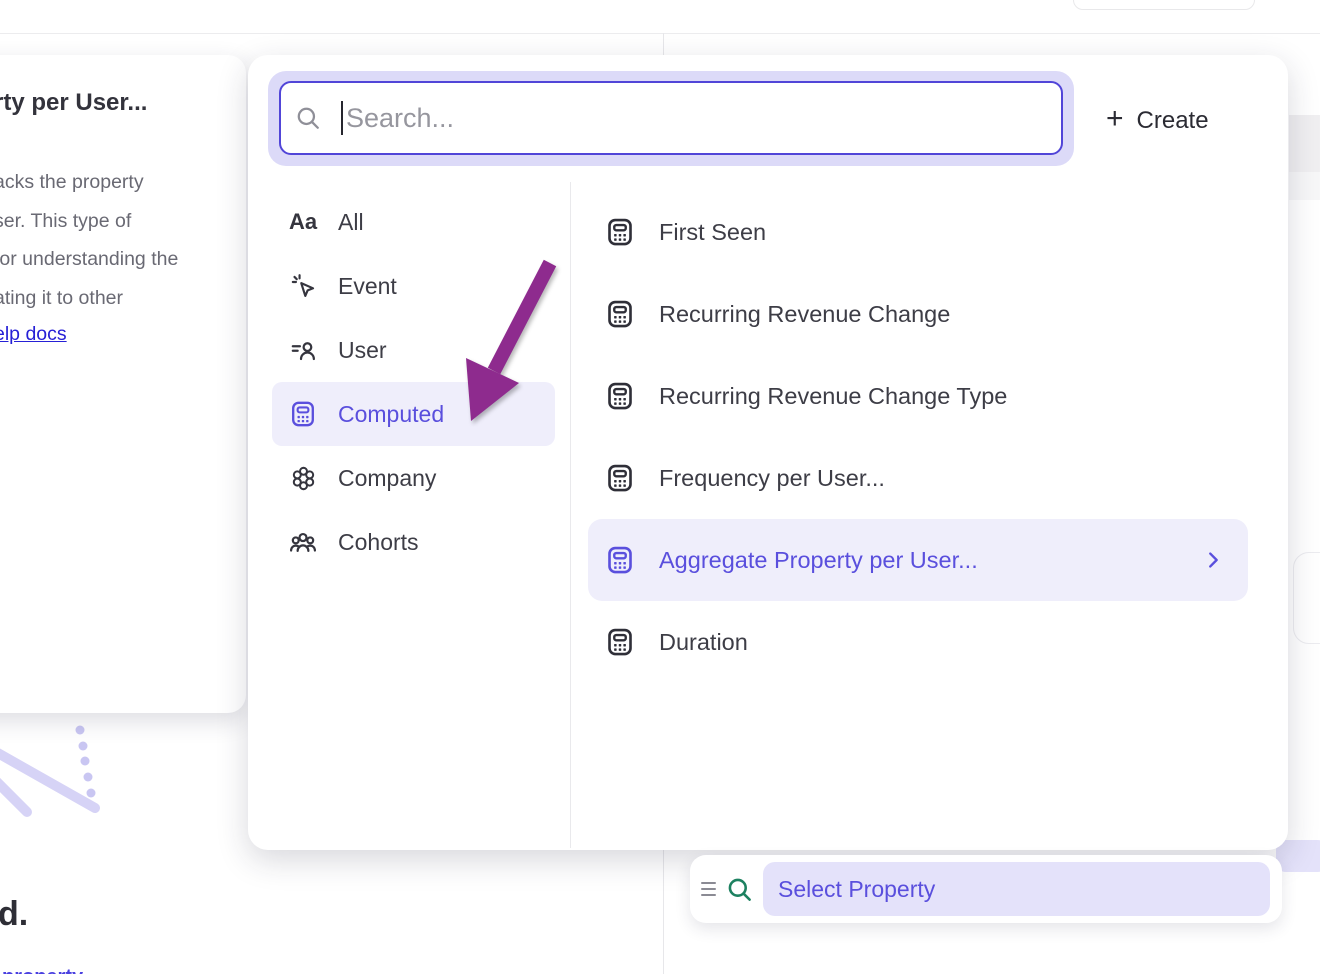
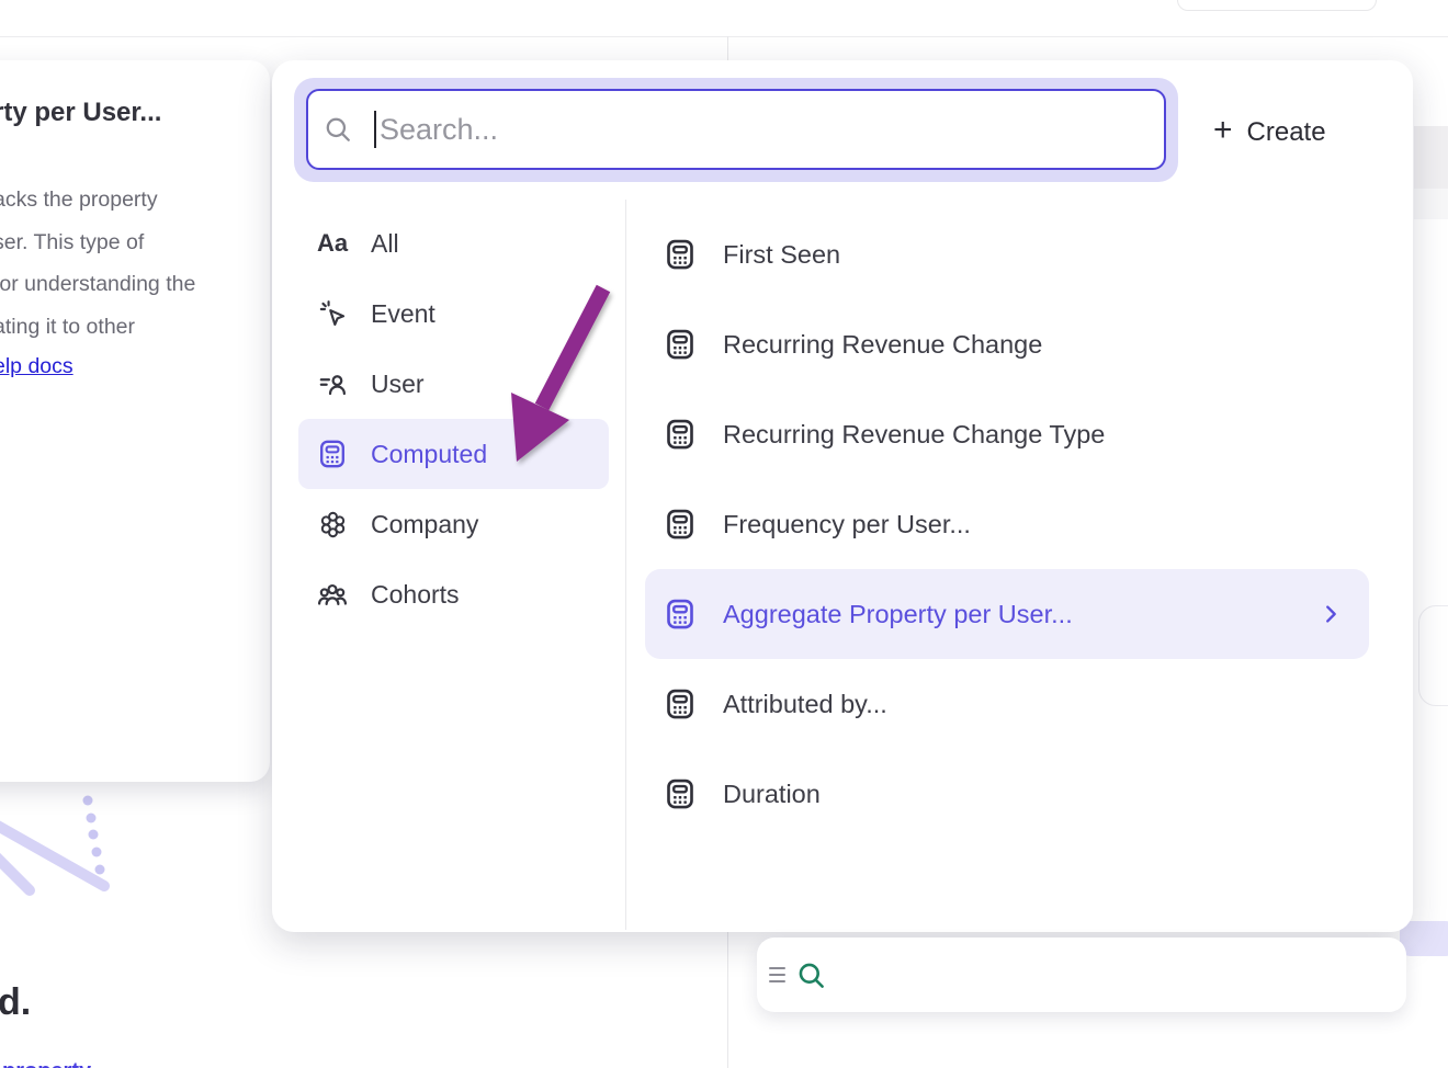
  ty per User...
  cks the property
  er. This type of
  or understanding the
  ting it to other
  lp docs
  Search...
  +
  Create
  Aa
  All
  Event
  User
  Computed
  Company
  Cohorts
  First Seen
  Recurring Revenue Change
  Recurring Revenue Change Type
  Frequency per User...
  Aggregate Property per User...
+ Attributed by...
  Duration
- Select Property
  d.
